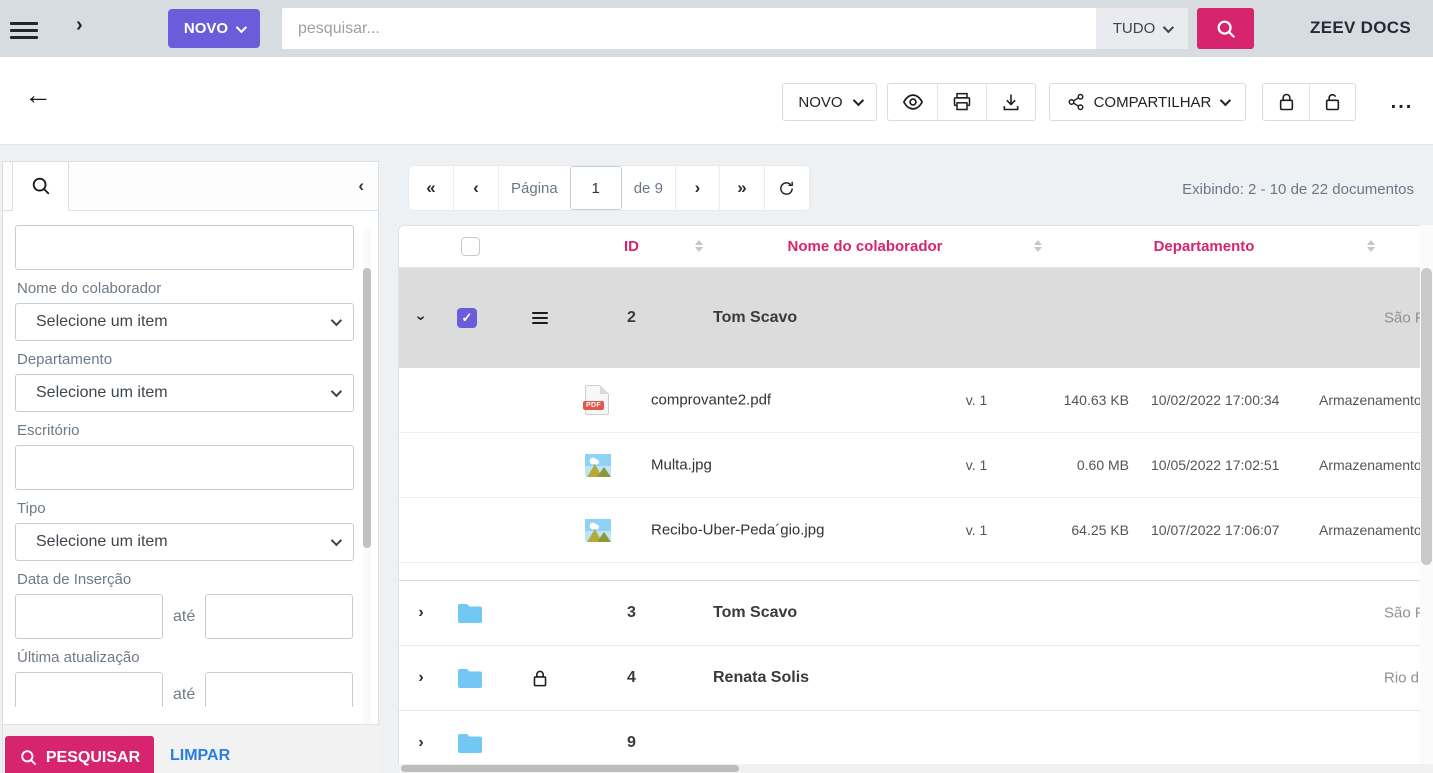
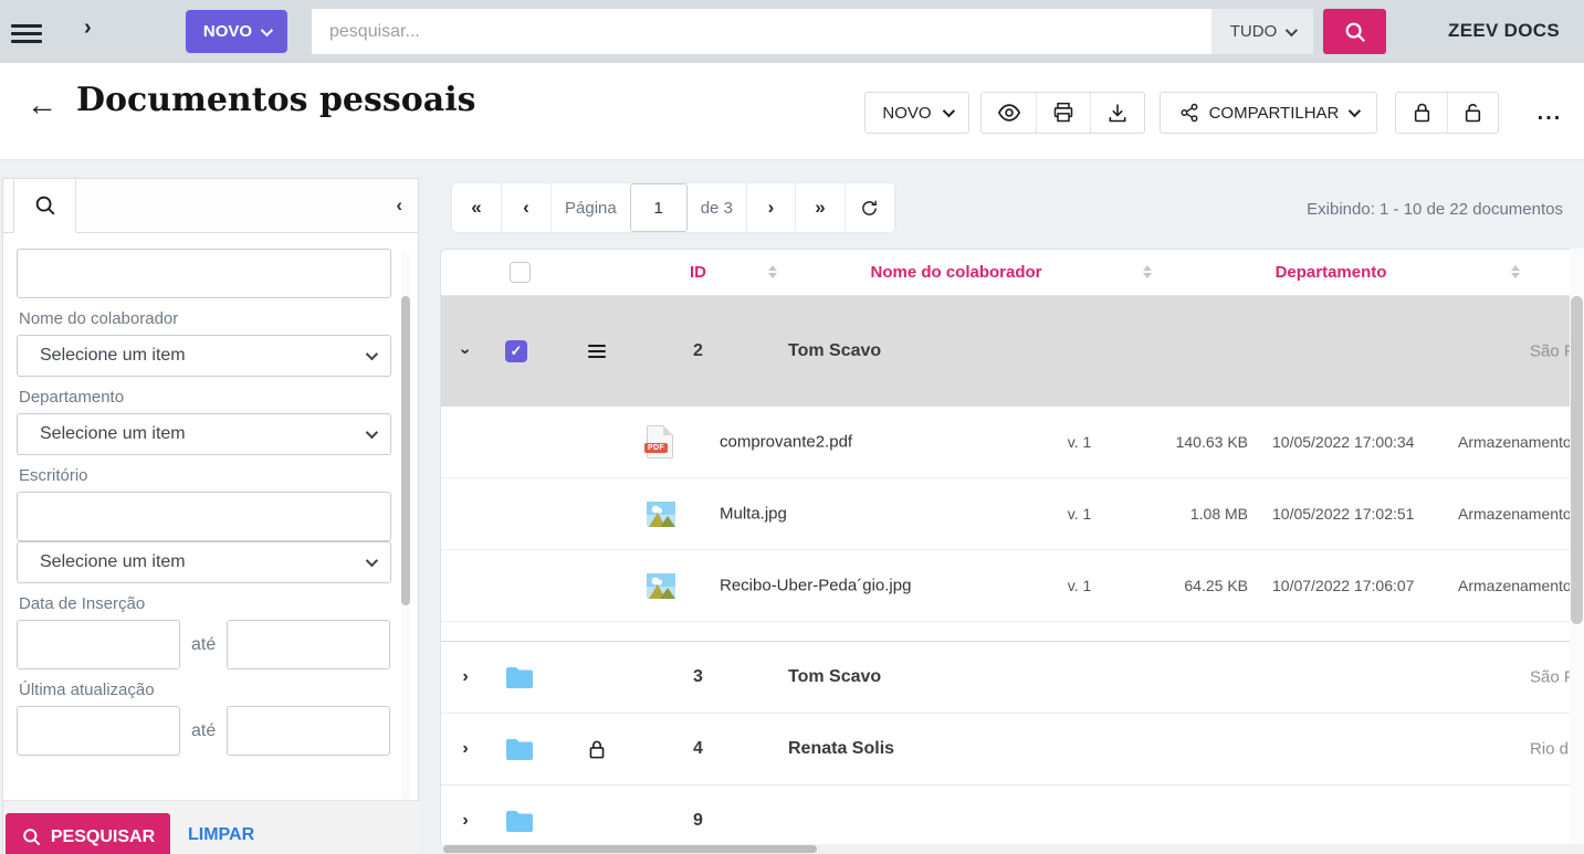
  ›
  NOVO
  pesquisar...
  TUDO
  ZEEV DOCS
  ←
+ Documentos pessoais
  NOVO
  COMPARTILHAR
  ...
  ‹
  Nome do colaborador
  Selecione um item
  Departamento
  Selecione um item
  Escritório
- Tipo
  Selecione um item
  Data de Inserção
  até
  Última atualização
  até
  PESQUISAR
  LIMPAR
  «
  ‹
  Página
  1
- de 9
+ de 3
  ›
  »
- Exibindo: 2 - 10 de 22 documentos
+ Exibindo: 1 - 10 de 22 documentos
  ID
  Nome do colaborador
  Departamento
  ✓
  2
  Tom Scavo
  São
  comprovante2.pdf
  v. 1
  140.63 KB
- 10/02/2022 17:00:34
+ 10/05/2022 17:00:34
  Armazenamento
  Multa.jpg
  v. 1
- 0.60 MB
+ 1.08 MB
  10/05/2022 17:02:51
  Armazenamento
  Recibo-Uber-Peda´gio.jpg
  v. 1
  64.25 KB
  10/07/2022 17:06:07
  Armazenamento
  3
  Tom Scavo
  São
  4
  Renata Solis
  Rio d
  9
